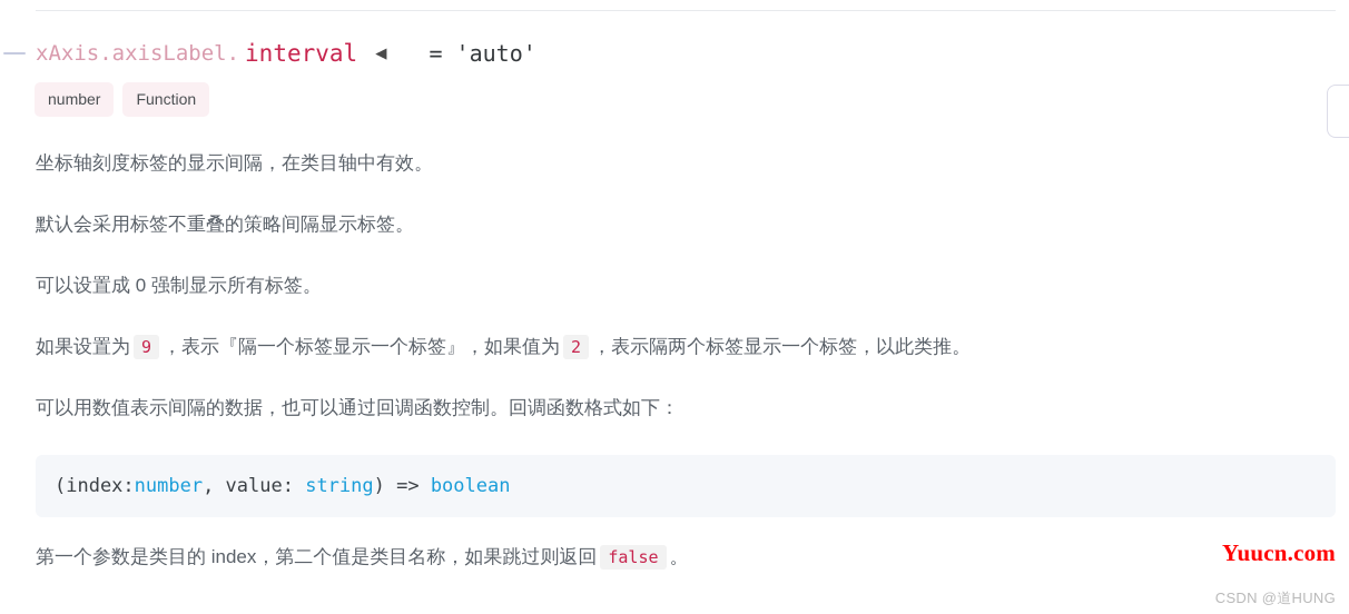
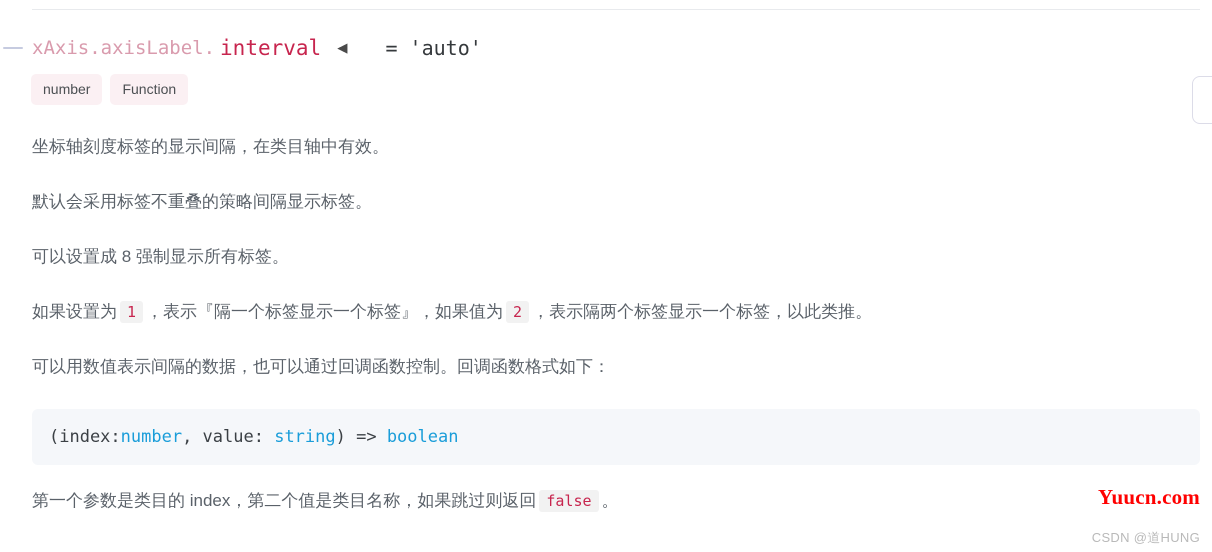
  xAxis.axisLabel.
  interval
  ◀
  = 'auto'
  number
  Function
  坐标轴刻度标签的显示间隔，在类目轴中有效。
  默认会采用标签不重叠的策略间隔显示标签。
- 可以设置成 0 强制显示所有标签。
+ 可以设置成 8 强制显示所有标签。
- 如果设置为 9 ，表示『隔一个标签显示一个标签』，如果值为 2 ，表示隔两个标签显示一个标签，以此类推。
+ 如果设置为 1 ，表示『隔一个标签显示一个标签』，如果值为 2 ，表示隔两个标签显示一个标签，以此类推。
  可以用数值表示间隔的数据，也可以通过回调函数控制。回调函数格式如下：
  (index:number, value: string) => boolean
  第一个参数是类目的 index，第二个值是类目名称，如果跳过则返回 false 。
  Yuucn.com
  CSDN @道HUNG
